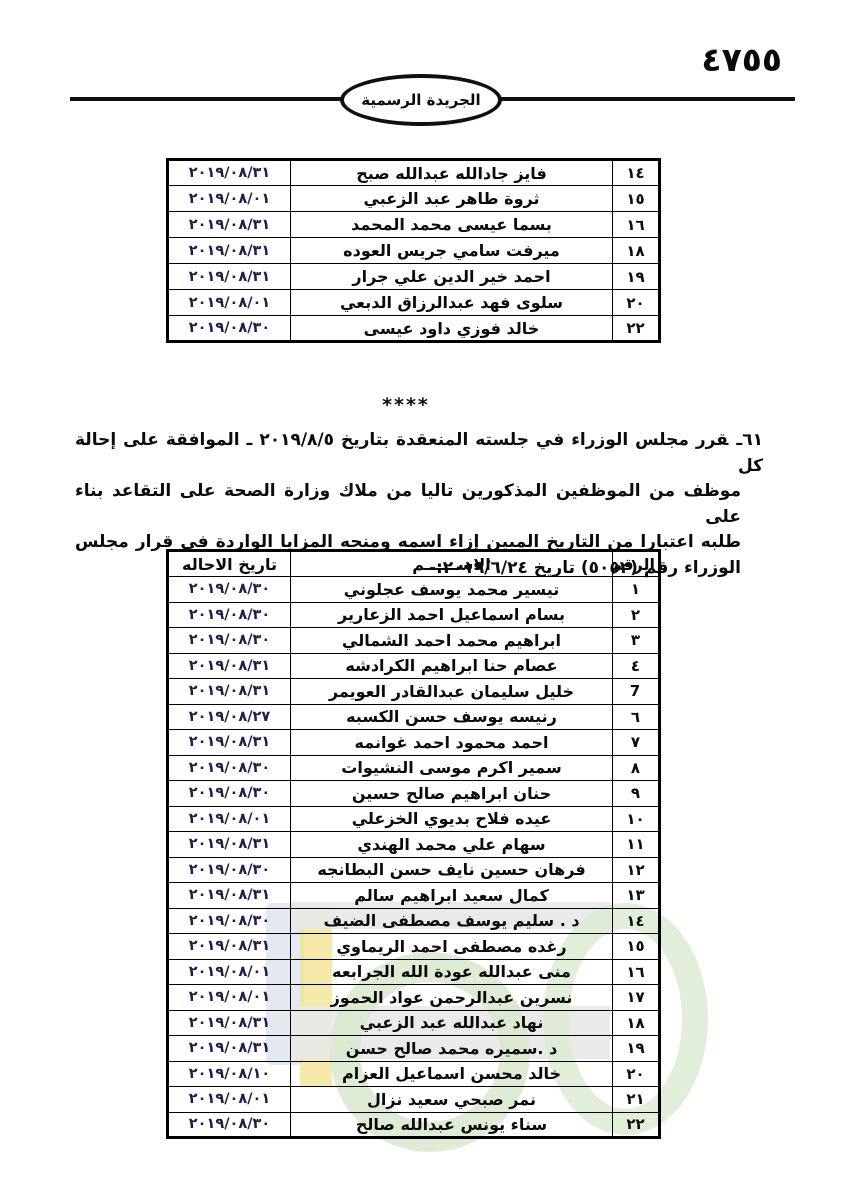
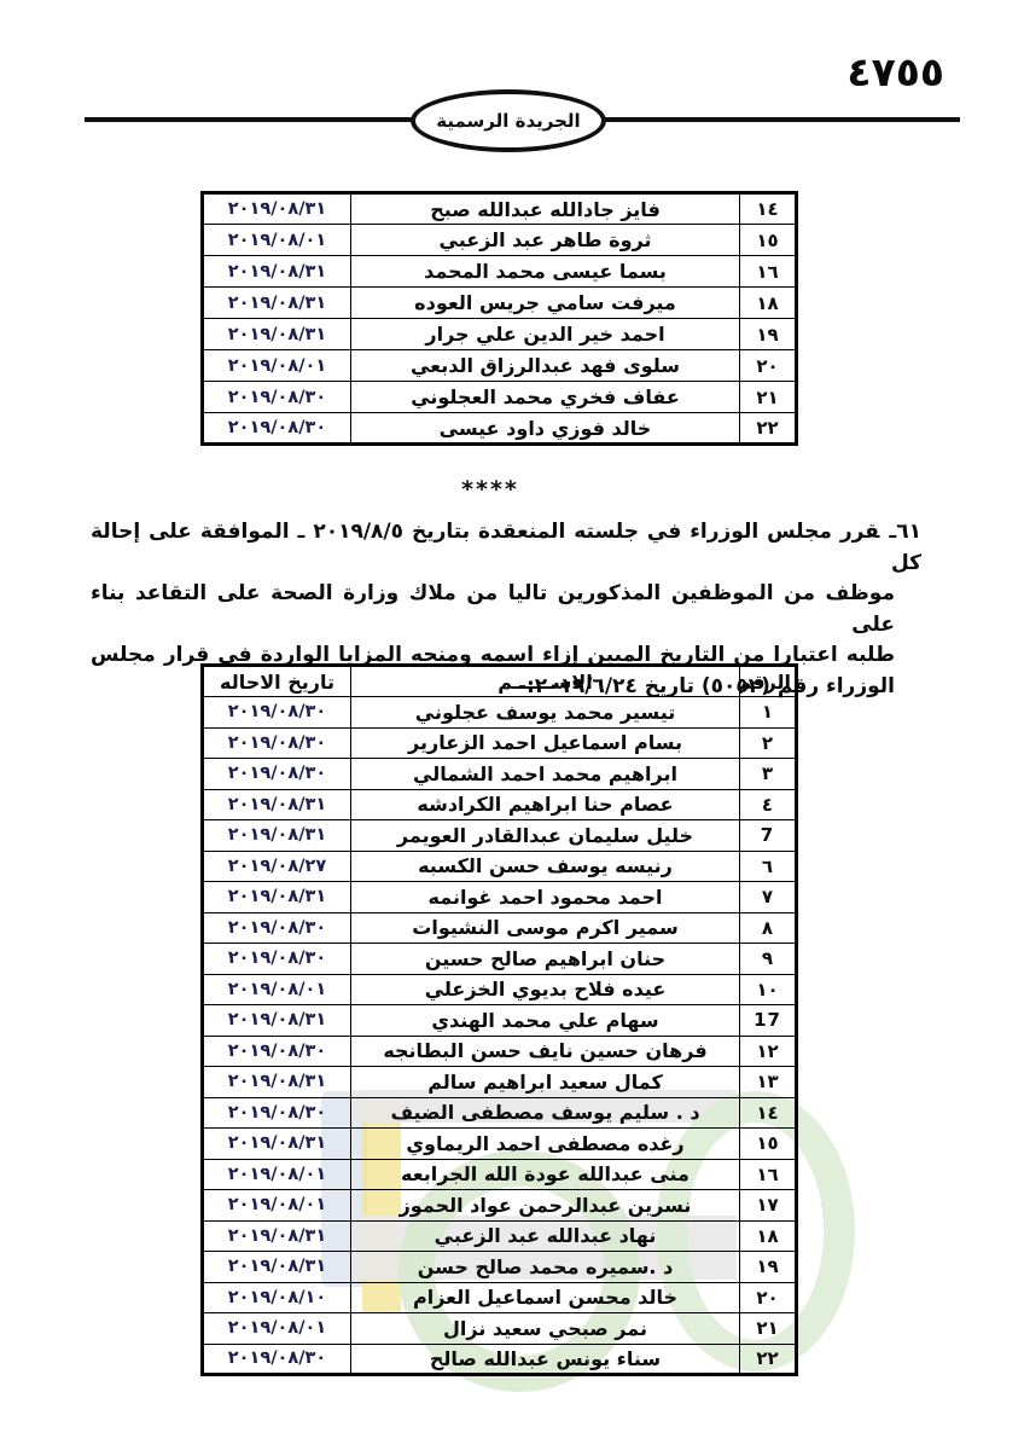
  ٤٧٥٥
  الجريدة الرسمية
  ١٤	فايز جادالله عبدالله صبح	٢٠١٩/٠٨/٣١
  ١٥	ثروة طاهر عبد الزعبي	٢٠١٩/٠٨/٠١
  ١٦	بسما عيسى محمد المحمد	٢٠١٩/٠٨/٣١
  ١٨	ميرفت سامي جريس العوده	٢٠١٩/٠٨/٣١
  ١٩	احمد خير الدين علي جرار	٢٠١٩/٠٨/٣١
  ٢٠	سلوى فهد عبدالرزاق الدبعي	٢٠١٩/٠٨/٠١
+ ٢١	عفاف فخري محمد العجلوني	٢٠١٩/٠٨/٣٠
  ٢٢	خالد فوزي داود عيسى	٢٠١٩/٠٨/٣٠
  ****
  ٦١ـقرر مجلس الوزراء في جلسته المنعقدة بتاريخ ٢٠١٩/٨/٥ ـ الموافقة على إحالة كل
  موظف من الموظفين المذكورين تاليا من ملاك وزارة الصحة على التقاعد بناء على
  طلبه اعتبارا من التاريخ المبين إزاء اسمه ومنحه المزايا الواردة في قرار مجلس
  الوزراء رقم (٥٠٥٢) تاريخ ٢٠١٩/٦/٢٤:-
  الرقم	الاســــــم	تاريخ الاحاله
  ١	تيسير محمد يوسف عجلوني	٢٠١٩/٠٨/٣٠
  ٢	بسام اسماعيل احمد الزعارير	٢٠١٩/٠٨/٣٠
  ٣	ابراهيم محمد احمد الشمالي	٢٠١٩/٠٨/٣٠
  ٤	عصام حنا ابراهيم الكرادشه	٢٠١٩/٠٨/٣١
  7	خليل سليمان عبدالقادر العويمر	٢٠١٩/٠٨/٣١
  ٦	رنيسه يوسف حسن الكسبه	٢٠١٩/٠٨/٢٧
  ٧	احمد محمود احمد غوانمه	٢٠١٩/٠٨/٣١
  ٨	سمير اكرم موسى النشيوات	٢٠١٩/٠٨/٣٠
  ٩	حنان ابراهيم صالح حسين	٢٠١٩/٠٨/٣٠
  ١٠	عيده فلاح بديوي الخزعلي	٢٠١٩/٠٨/٠١
- ١١	سهام علي محمد الهندي	٢٠١٩/٠٨/٣١
+ 17	سهام علي محمد الهندي	٢٠١٩/٠٨/٣١
  ١٢	فرهان حسين نايف حسن البطانجه	٢٠١٩/٠٨/٣٠
  ١٣	كمال سعيد ابراهيم سالم	٢٠١٩/٠٨/٣١
  ١٤	د . سليم يوسف مصطفى الضيف	٢٠١٩/٠٨/٣٠
  ١٥	رغده مصطفى احمد الريماوي	٢٠١٩/٠٨/٣١
  ١٦	منى عبدالله عودة الله الجرابعه	٢٠١٩/٠٨/٠١
  ١٧	نسرين عبدالرحمن عواد الحموز	٢٠١٩/٠٨/٠١
  ١٨	نهاد عبدالله عبد الزعبي	٢٠١٩/٠٨/٣١
  ١٩	د .سميره محمد صالح حسن	٢٠١٩/٠٨/٣١
  ٢٠	خالد محسن اسماعيل العزام	٢٠١٩/٠٨/١٠
  ٢١	نمر صبحي سعيد نزال	٢٠١٩/٠٨/٠١
  ٢٢	سناء يونس عبدالله صالح	٢٠١٩/٠٨/٣٠
